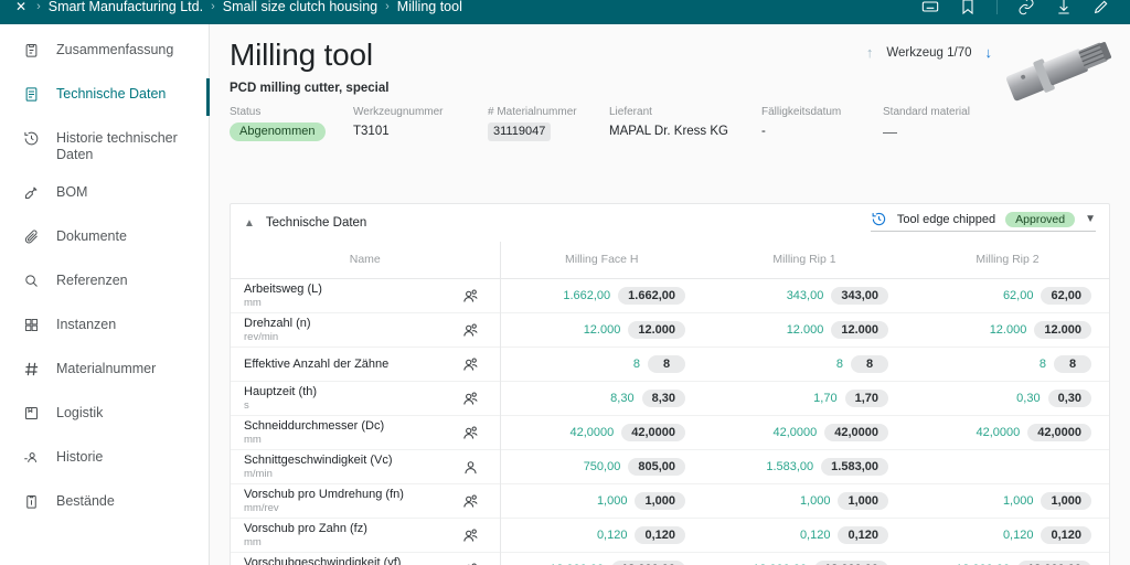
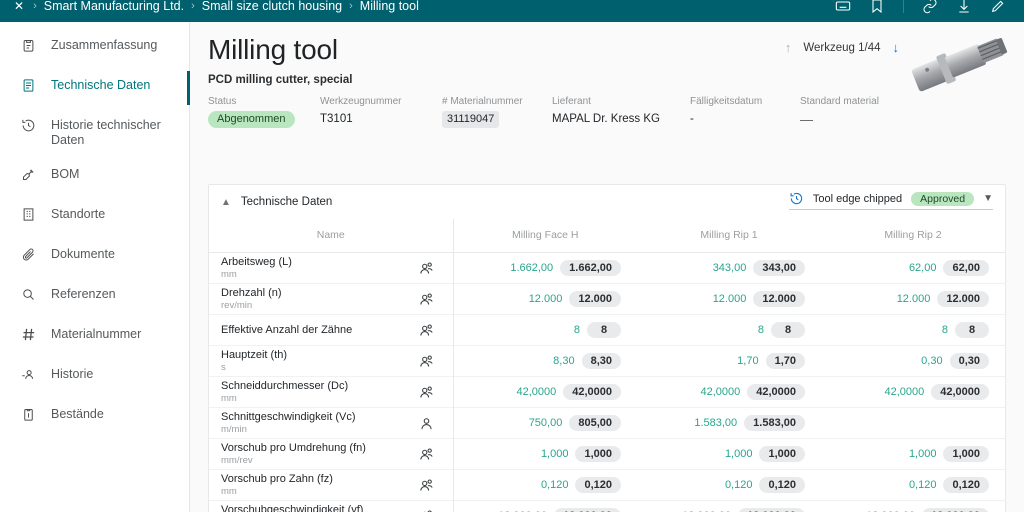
  ✕
  ›
  Smart Manufacturing Ltd.
  ›
  Small size clutch housing
  ›
  Milling tool
  Zusammenfassung
  Technische Daten
  Historie technischer Daten
  BOM
+ Standorte
  Dokumente
  Referenzen
- Instanzen
  Materialnummer
- Logistik
  Historie
  Bestände
  Milling tool
  PCD milling cutter, special
  Status
  Abgenommen
  Werkzeugnummer
  T3101
  # Materialnummer
  31119047
  Lieferant
  MAPAL Dr. Kress KG
  Fälligkeitsdatum
  -
  Standard material
  —
  ↑
- Werkzeug 1/70
+ Werkzeug 1/44
  ↓
  ▲
  Technische Daten
  Tool edge chipped
  Approved
  ▼
  Name	Milling Face H	Milling Rip 1	Milling Rip 2
  Arbeitsweg (L)mm	1.662,00 1.662,00	343,00 343,00	62,00 62,00
  Drehzahl (n)rev/min	12.000 12.000	12.000 12.000	12.000 12.000
  Effektive Anzahl der Zähne	8 8	8 8	8 8
  Hauptzeit (th)s	8,30 8,30	1,70 1,70	0,30 0,30
  Schneiddurchmesser (Dc)mm	42,0000 42,0000	42,0000 42,0000	42,0000 42,0000
  Schnittgeschwindigkeit (Vc)m/min	750,00 805,00	1.583,00 1.583,00
  Vorschub pro Umdrehung (fn)mm/rev	1,000 1,000	1,000 1,000	1,000 1,000
  Vorschub pro Zahn (fz)mm	0,120 0,120	0,120 0,120	0,120 0,120
